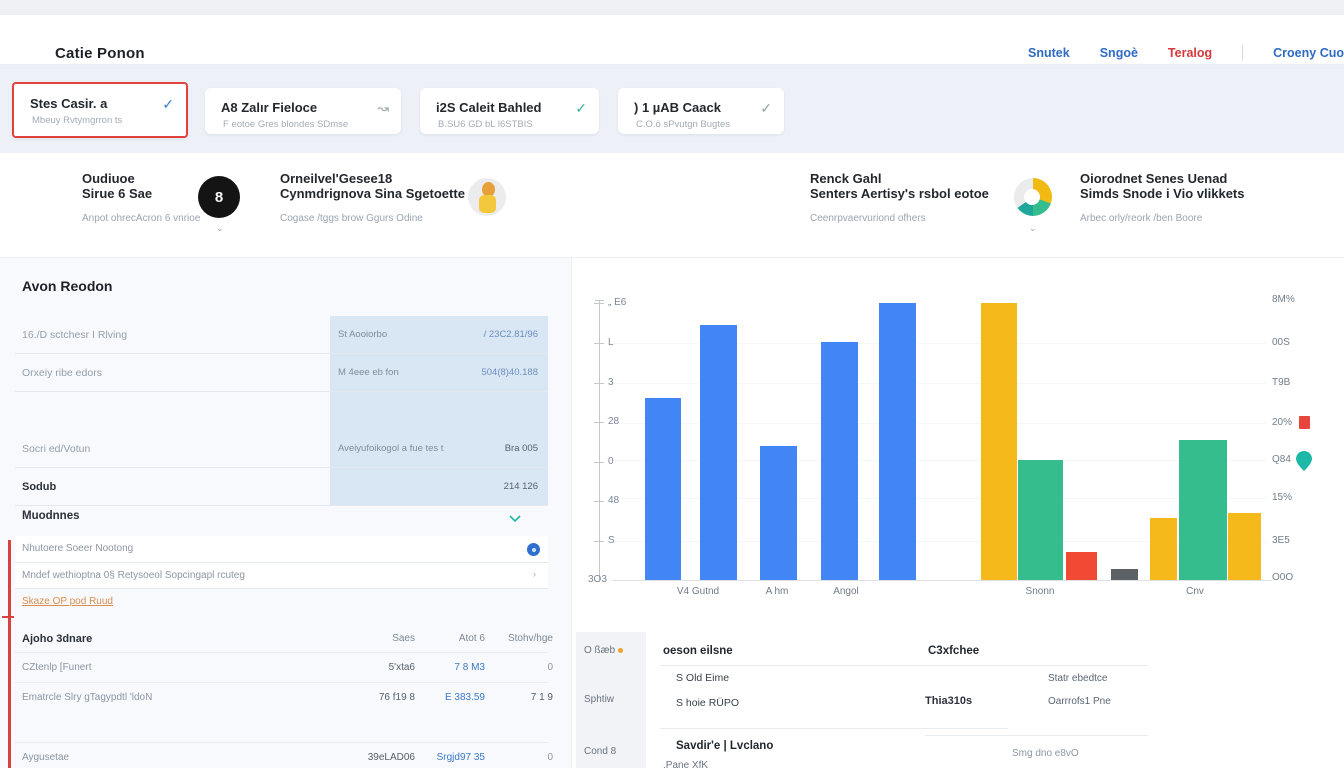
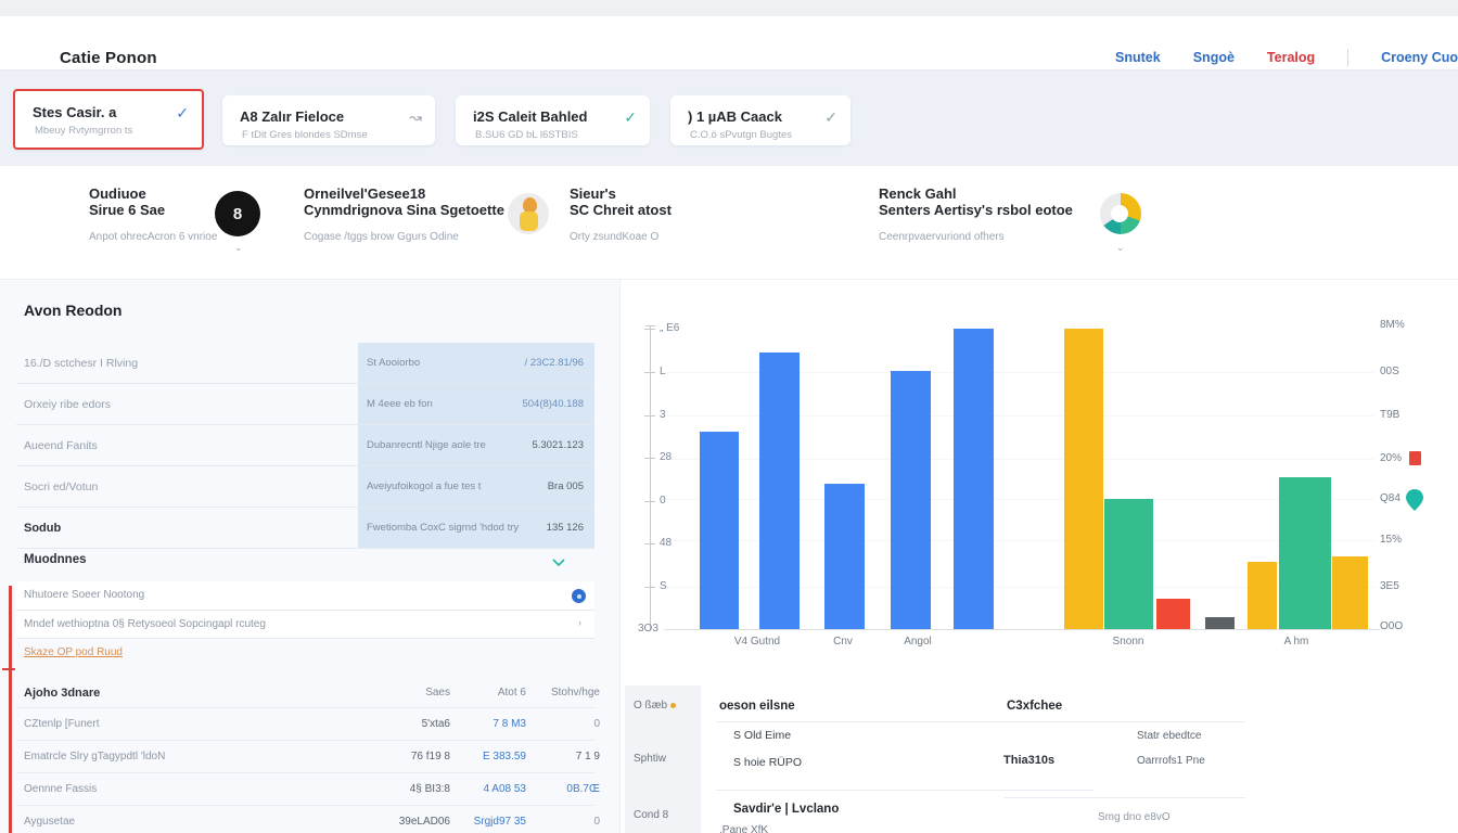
  Catie Ponon
  Snutek
  Sngoè
  Teralog
  Croeny Cuo
  Stes Casir. a
  Mbeuy Rvtymgrron ts
  ✓
  A8 Zalır Fieloce
- F eotoe Gres blondes SDmse
+ F tDit Gres blondes SDmse
  ↝
  i2S Caleit Bahled
  B.SU6 GD bL l6STBIS
  ✓
  ) 1 µAB Caack
  C.O.ö sPvutgn Bugtes
  ✓
  Oudiuoe
  Sirue 6 Sae
  Anpot ohrecAcron 6 vnrioe
  8
  ⌄
  Orneilvel'Gesee18
  Cynmdrignova Sina Sgetoette
  Cogase /tggs brow Ggurs Odine
+ Sieur's
+ SC Chreit atost
+ Orty zsundKoae O
  Renck Gahl
  Senters Aertisy's rsbol eotoe
  Ceenrpvaervuriond ofhers
  ⌄
- Oiorodnet Senes Uenad
- Simds Snode i Vio vlikkets
- Arbec orly/reork /ben Boore
  Avon Reodon
  16./D sctchesr I Rlving
  St Aooiorbo
  / 23C2.81/96
  Orxeiy ribe edors
  M 4eee eb fon
  504(8)40.188
+ Aueend Fanits
+ Dubanrecntl Njige aole tre
+ 5.3021.123
  Socri ed/Votun
  Aveiyufoikogol a fue tes t
  Bra 005
  Sodub
+ Fwetiomba CoxC sigrnd 'hdod try
- 214 126
+ 135 126
  Muodnnes
  Nhutoere Soeer Nootong
  Mndef wethioptna 0§ Retysoeol Sopcingapl rcuteg
  ›
  Skaze OP pod Ruud
  Ajoho 3dnare
  Saes
  Atot 6
  Stohv/hge
  CZtenlp [Funert
  5'xta6
  7 8 M3
  0
  Ematrcle Slry gTagypdtl 'ldoN
  76 f19 8
  E 383.59
  7 1 9
+ Oennne Fassis
+ 4§ BI3:8
+ 4 A08 53
+ 0B.7Œ
  Aygusetae
  39eLAD06
  Srgjd97 35
  0
  „ E6
  L
  3
  28
  0
  48
  S
  3O3
  V4 Gutnd
- A hm
+ Cnv
  Angol
  Snonn
- Cnv
+ A hm
  8M%
  00S
  T9B
  20%
  Q84
  15%
  3E5
  O0O
  O ßæb
  Sphtiw
  Cond 8
  oeson eilsne
  S Old Eime
  S hoie RÜPO
  Savdir'e | Lvclano
  .Pane XfK
  C3xfchee
  Statr ebedtce
  Thia310s
  Oarrrofs1 Pne
  Smg dno e8vO
